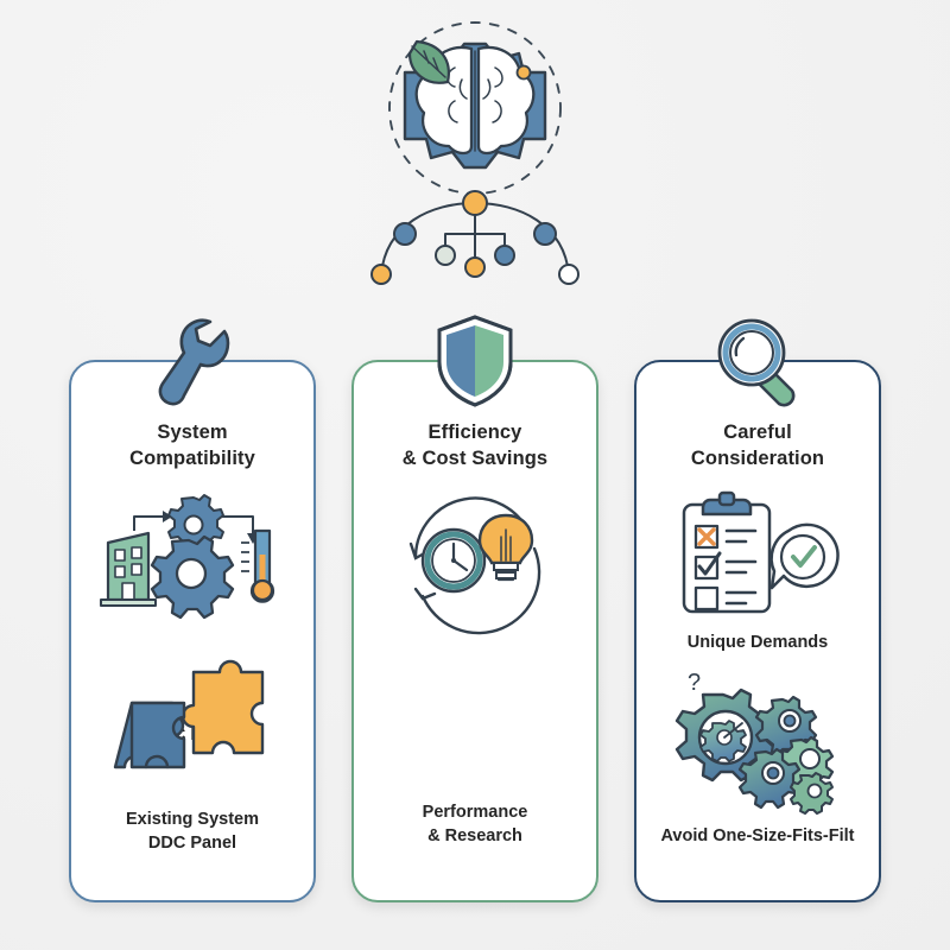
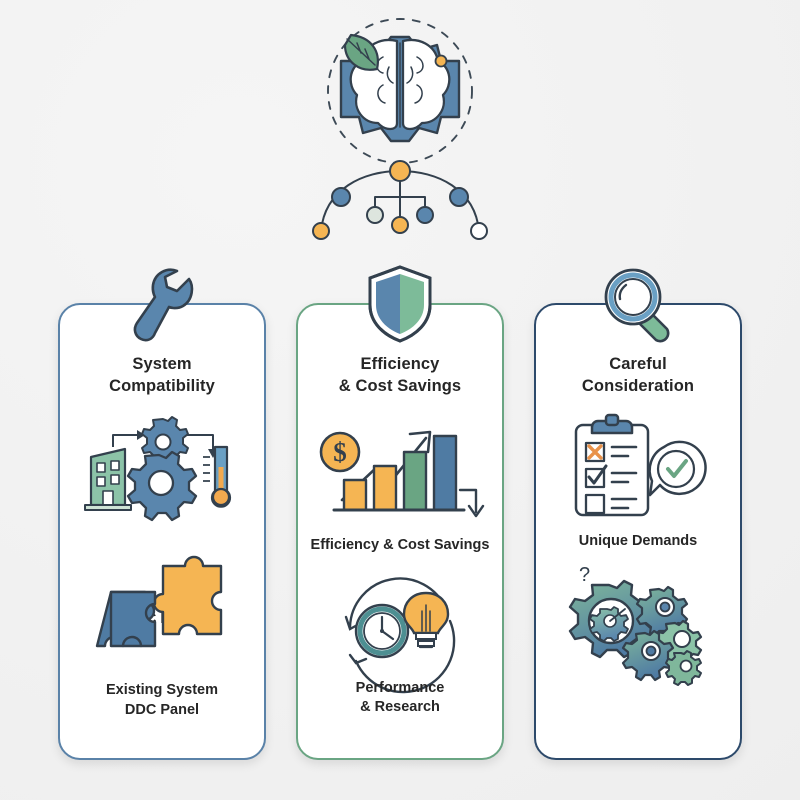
  System
  Compatibility
  Existing System
  DDC Panel
  Efficiency
  & Cost Savings
+ $
+ Efficiency & Cost Savings
  Performance
  & Research
  Careful
  Consideration
  Unique Demands
  ?
- Avoid One-Size-Fits-Filt
